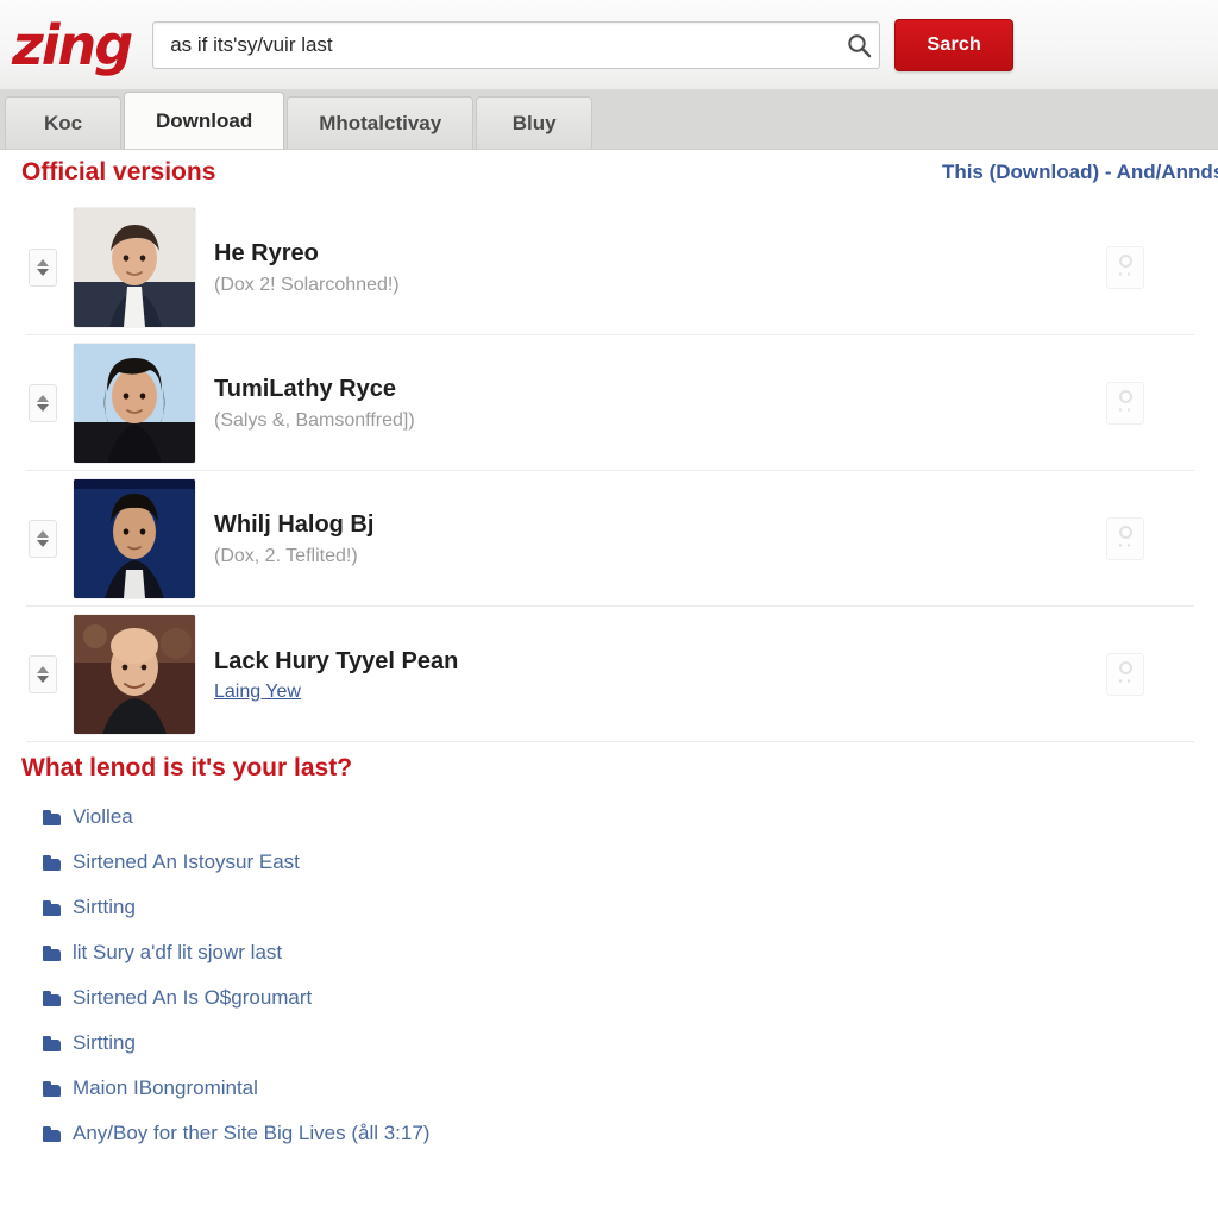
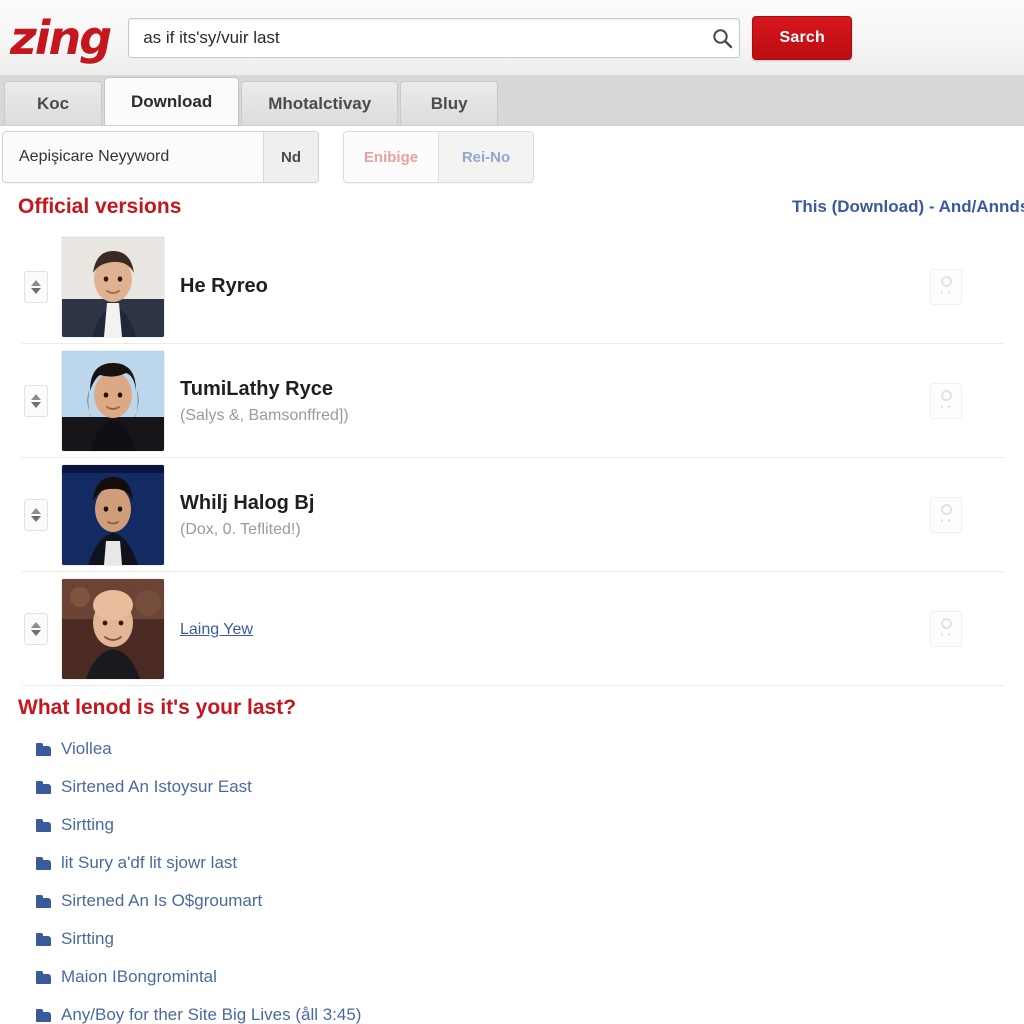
  zing
  as if its'sy/vuir last
  Sarch
  Koc
  Download
  Mhotalctivay
  Bluy
+ Aepişicare Neyyword
+ Nd
+ Enibige
+ Rei-No
  Official versions
  This (Download) - And/Annd
  He Ryreo
- (Dox 2! Solarcohned!)
  ▪ ▪
  TumiLathy Ryce
  (Salys &, Bamsonffred])
  ▪ ▪
  Whilj Halog Bj
- (Dox, 2. Teflited!)
+ (Dox, 0. Teflited!)
  ▪ ▪
- Lack Hury Tyyel Pean
  Laing Yew
  ▪ ▪
  What lenod is it's your last?
  Viollea
  Sirtened An Istoysur East
  Sirtting
  lit Sury a'df lit sjowr last
  Sirtened An Is O$groumart
  Sirtting
  Maion IBongromintal
- Any/Boy for ther Site Big Lives (åll 3:17)
+ Any/Boy for ther Site Big Lives (åll 3:45)
